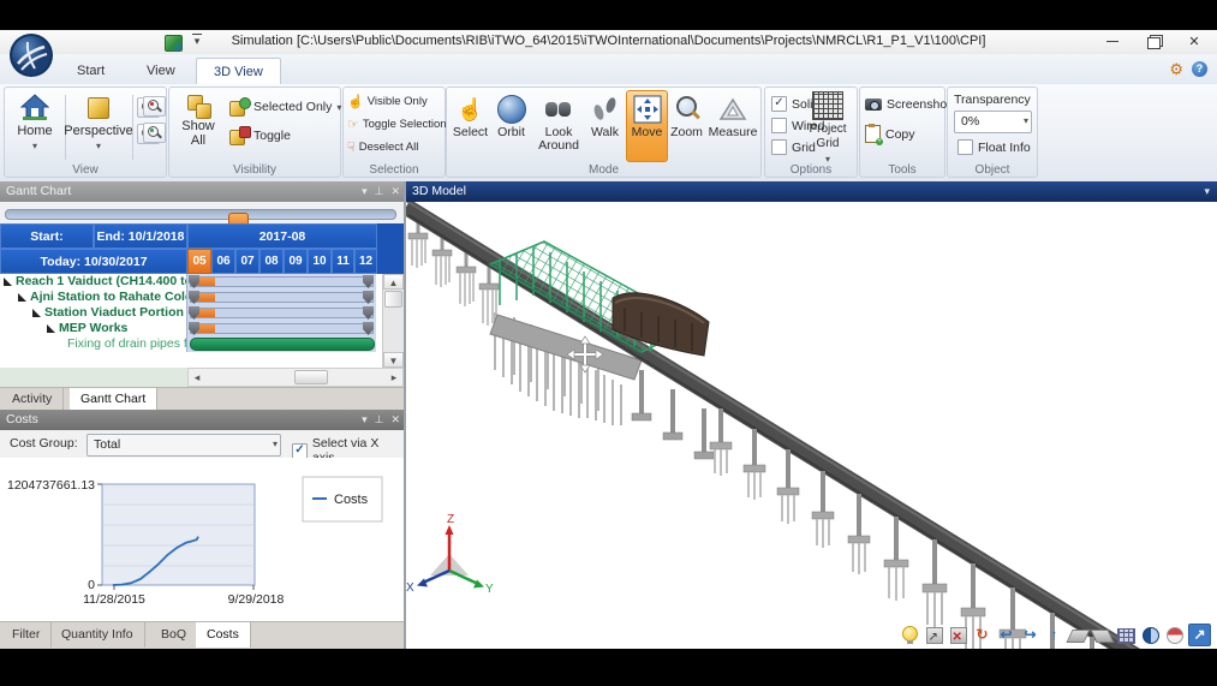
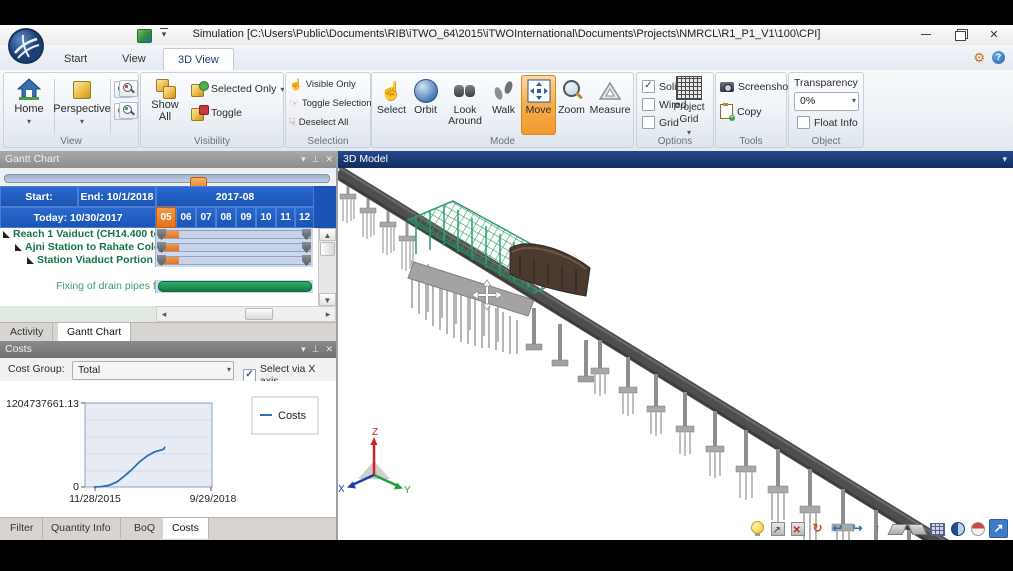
  Simulation [C:\Users\Public\Documents\RIB\iTWO_64\2015\iTWOInternational\Documents\Projects\NMRCL\R1_P1_V1\100\CPI]
  ✕
  ▾
  Start
  View
  3D View
  ⚙
  ?
  Home
  ▾
  Perspective
  ▾
  View
  Show All
  Selected Only
  ▾
  Toggle
  Visibility
  ☝
  Visible Only
  ☞
  Toggle Selection
  ☟
  Deselect All
  Selection
  ☝
  Select
  Orbit
  Look Around
  Walk
  Move
  Zoom
  Measure
  Mode
  ✓
  Wired
  Grid
  Options
  Project Grid
  ▾
  Screensho
  Copy
  Tools
  Transparency
  0%
  ▾
  Float Info
  Object
  Gantt Chart
  ▾
  ⊥
  ✕
  End: 10/1/2018
  2017-08
  Today: 10/30/2017
  05
  06
  07
  08
  09
  10
  11
  12
  Reach 1 Vaiduct (CH14.400 t
  Ajni Station to Rahate Col
  Station Viaduct Portion
- MEP Works
  Fixing of drain pipes
  ▲
  ▼
  ◂
  ▸
  Activity
  Gantt Chart
  Costs
  ▾
  ⊥
  ✕
  Cost Group:
  Total
  ▾
  ✓
  Select via X
  1204737661.13
  0
  11/28/2015
  9/29/2018
  Costs
  Filter
  Quantity Info
  BoQ
  Costs
  3D Model
  ▾
  Z
  Y
  X
  ↗
  ✕
  ↻
  ↩
  ↪
  ↑
  ↗
